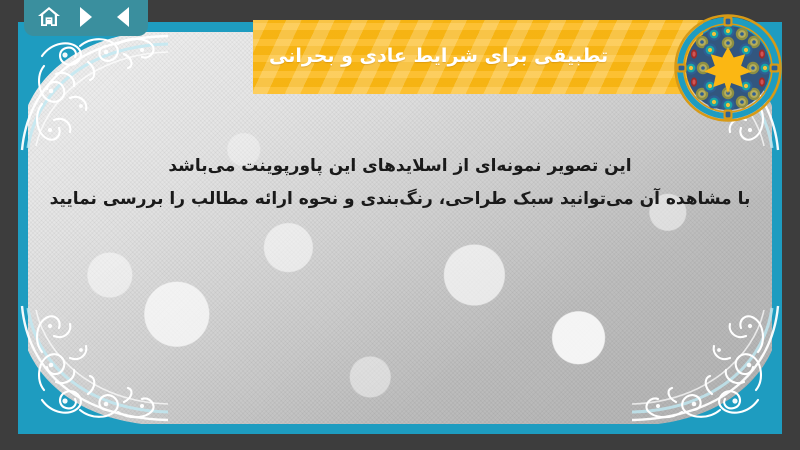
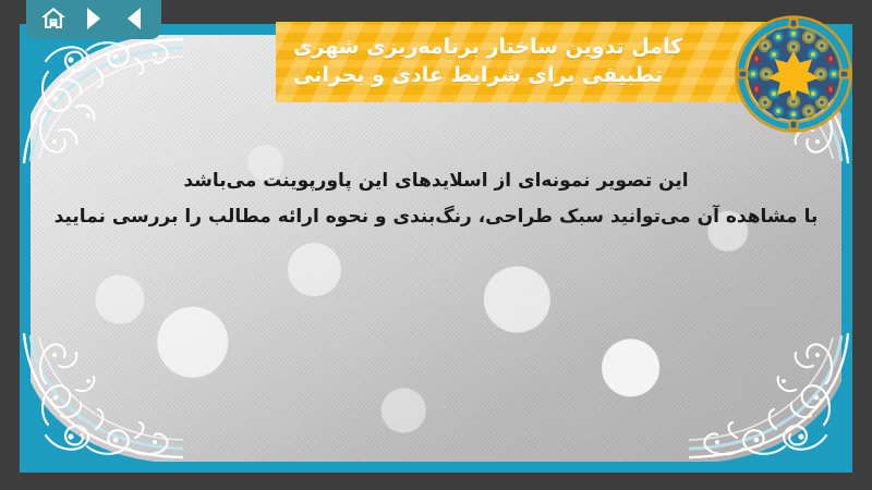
  این تصویر نمونه‌ای از اسلایدهای این پاورپوینت می‌باشد
  با مشاهده آن می‌توانید سبک طراحی، رنگ‌بندی و نحوه ارائه مطالب را بررسی نمایید
+ کامل تدوین ساختار برنامه‌ریزی شهری
  تطبیقی برای شرایط عادی و بحرانی
